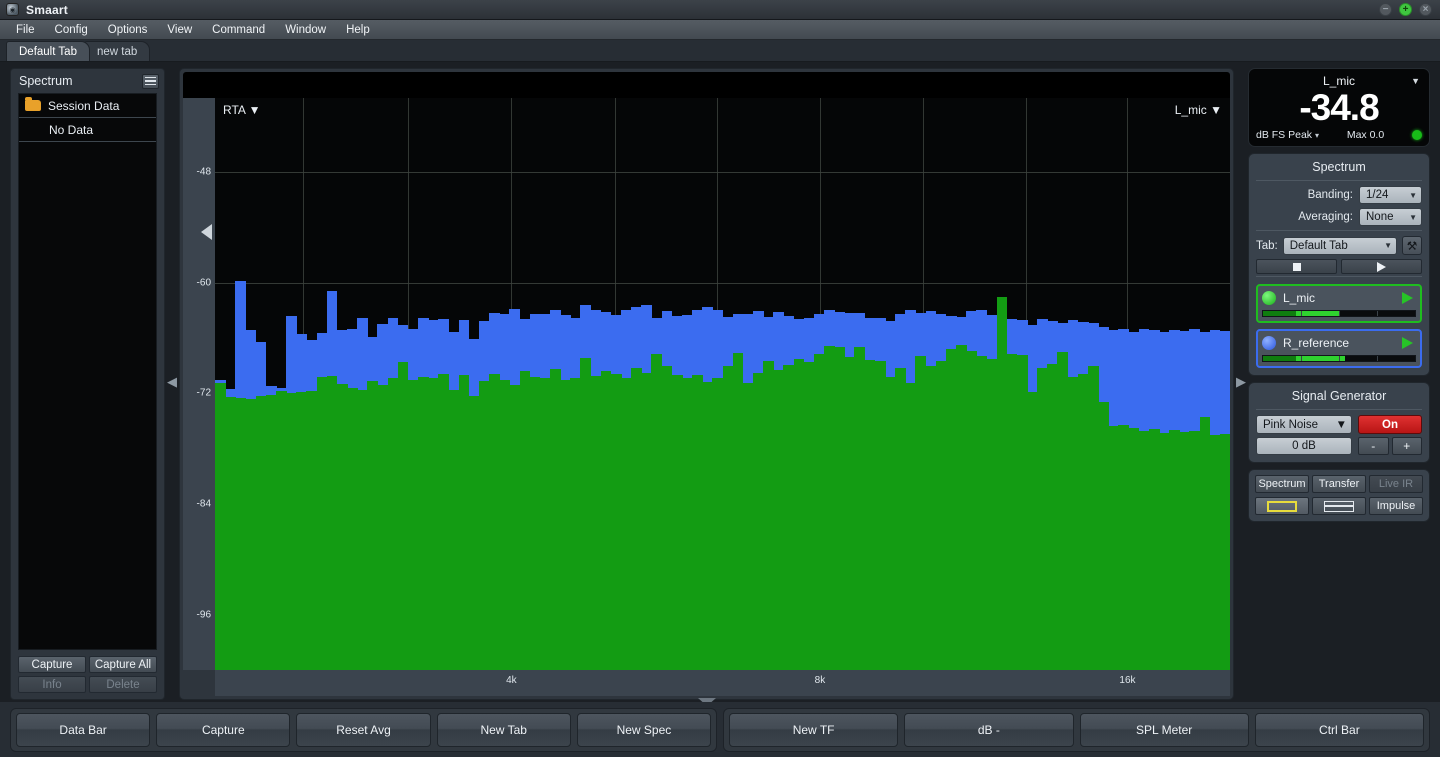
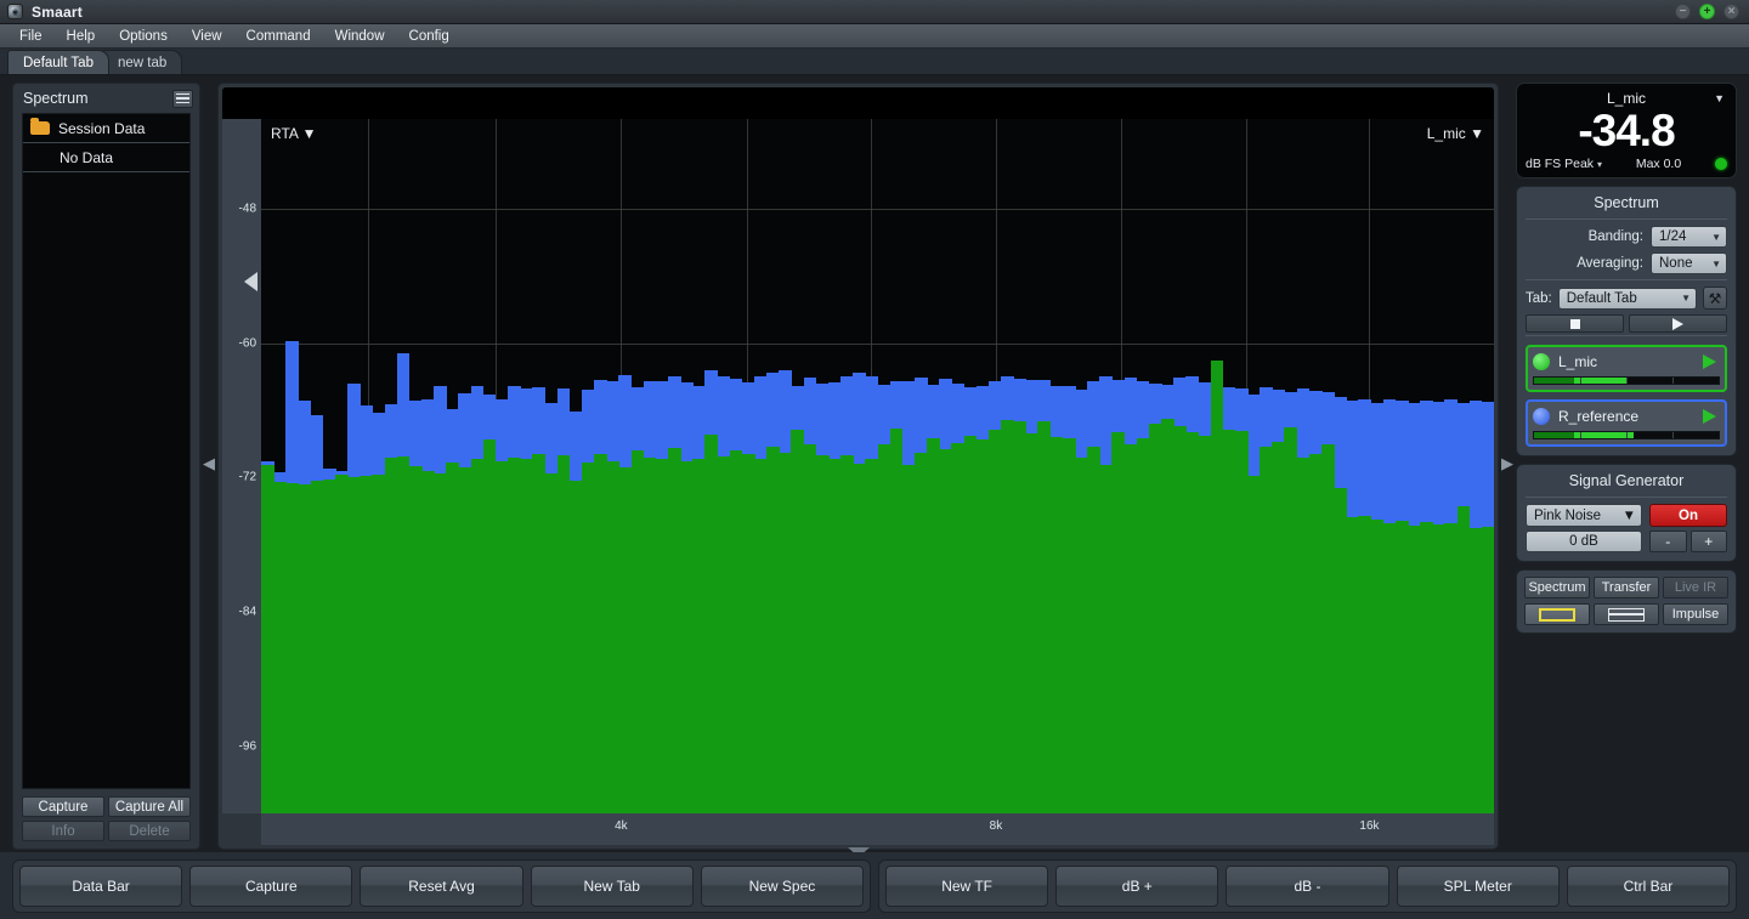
  Smaart
  −
  +
  ×
  File
- Config
+ Help
  Options
  View
  Command
  Window
- Help
+ Config
  Default Tab
  new tab
  Spectrum
  Session Data
  No Data
  Capture
  Capture All
  Info
  Delete
  ◀
  -48
  -60
  -72
  -84
  -96
  RTA ▼
  L_mic ▼
  4k
  8k
  16k
  ▶
  L_mic
  ▼
  -34.8
  dB FS Peak ▾
  Max 0.0
  Spectrum
  Banding:
  1/24
  ▼
  Averaging:
  None
  ▼
  Tab:
  Default Tab
  ▼
  ⚒
  L_mic
  R_reference
  Signal Generator
  Pink Noise
  ▼
  On
  0 dB
  -
  +
  Spectrum
  Transfer
  Live IR
  Impulse
  Data Bar
  Capture
  Reset Avg
  New Tab
  New Spec
  New TF
+ dB +
  dB -
  SPL Meter
  Ctrl Bar
